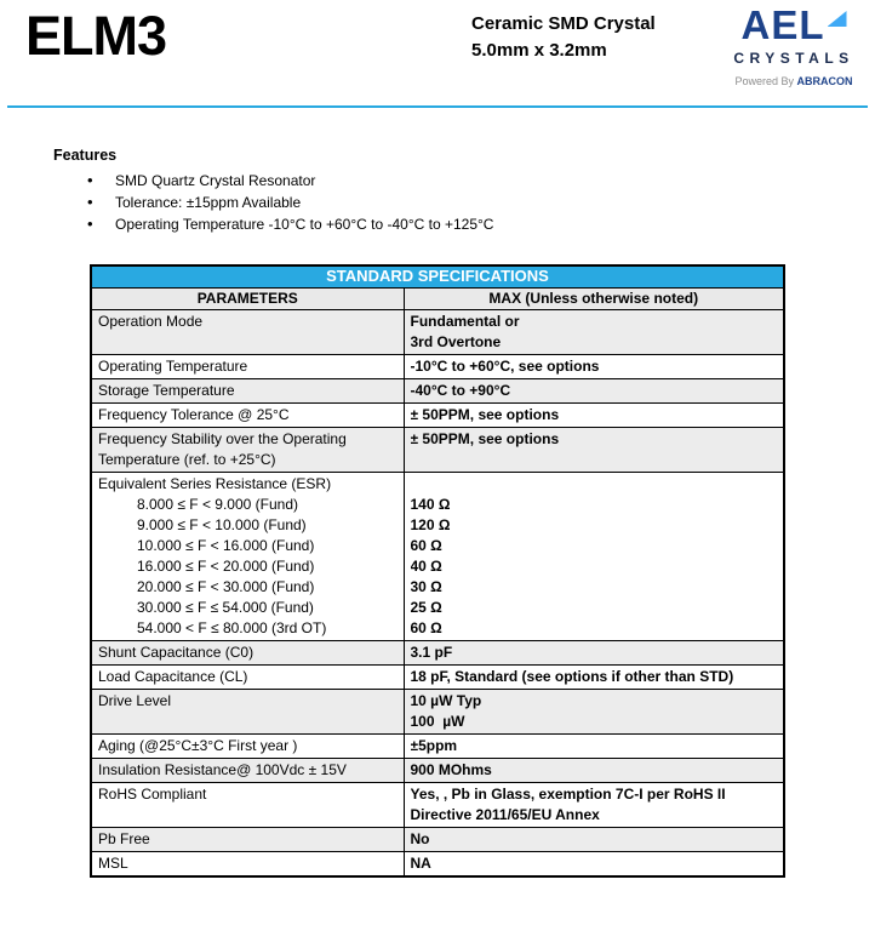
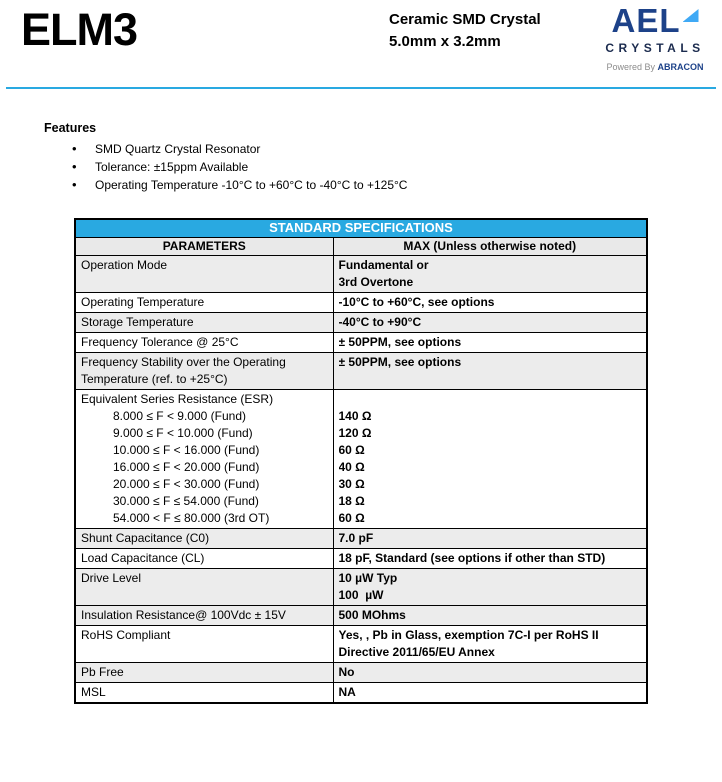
  ELM3
  Ceramic SMD Crystal
  5.0mm x 3.2mm
  AEL
  CRYSTALS
  Powered By ABRACON
  Features
  SMD Quartz Crystal Resonator
  Tolerance: ±15ppm Available
  Operating Temperature -10°C to +60°C to -40°C to +125°C
  STANDARD SPECIFICATIONS
  PARAMETERS	MAX (Unless otherwise noted)
  Operation Mode	Fundamental or3rd Overtone
  Operating Temperature	-10°C to +60°C, see options
  Storage Temperature	-40°C to +90°C
  Frequency Tolerance @ 25°C	± 50PPM, see options
  Frequency Stability over the OperatingTemperature (ref. to +25°C)	± 50PPM, see options
- Equivalent Series Resistance (ESR)8.000 ≤ F < 9.000 (Fund)9.000 ≤ F < 10.000 (Fund)10.000 ≤ F < 16.000 (Fund)16.000 ≤ F < 20.000 (Fund)20.000 ≤ F < 30.000 (Fund)30.000 ≤ F ≤ 54.000 (Fund)54.000 < F ≤ 80.000 (3rd OT)	140 Ω120 Ω60 Ω40 Ω30 Ω25 Ω60 Ω
+ Equivalent Series Resistance (ESR)8.000 ≤ F < 9.000 (Fund)9.000 ≤ F < 10.000 (Fund)10.000 ≤ F < 16.000 (Fund)16.000 ≤ F < 20.000 (Fund)20.000 ≤ F < 30.000 (Fund)30.000 ≤ F ≤ 54.000 (Fund)54.000 < F ≤ 80.000 (3rd OT)	140 Ω120 Ω60 Ω40 Ω30 Ω18 Ω60 Ω
- Shunt Capacitance (C0)	3.1 pF
+ Shunt Capacitance (C0)	7.0 pF
  Load Capacitance (CL)	18 pF, Standard (see options if other than STD)
  Drive Level	10 µW Typ100 µW
- Aging (@25°C±3°C First year )	±5ppm
- Insulation Resistance@ 100Vdc ± 15V	900 MOhms
+ Insulation Resistance@ 100Vdc ± 15V	500 MOhms
  RoHS Compliant	Yes, , Pb in Glass, exemption 7C-I per RoHS IIDirective 2011/65/EU Annex
  Pb Free	No
  MSL	NA
